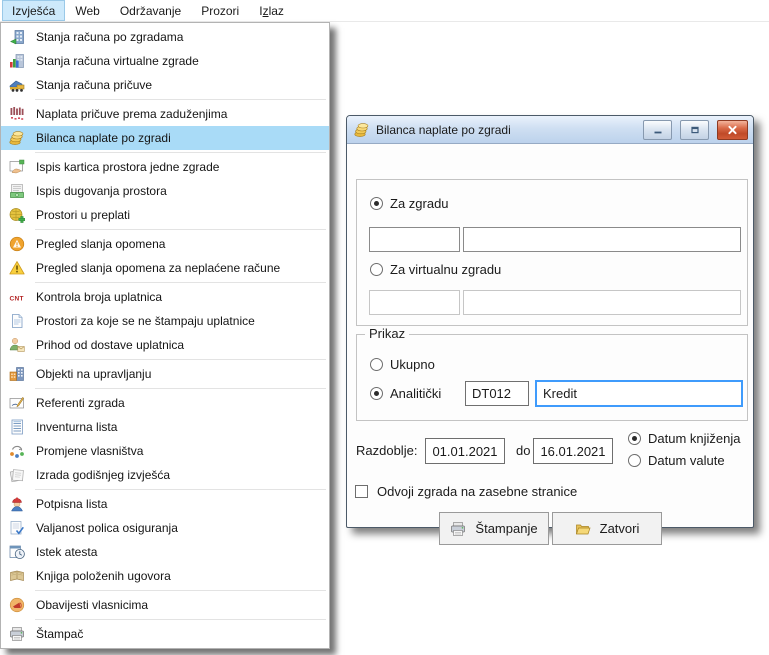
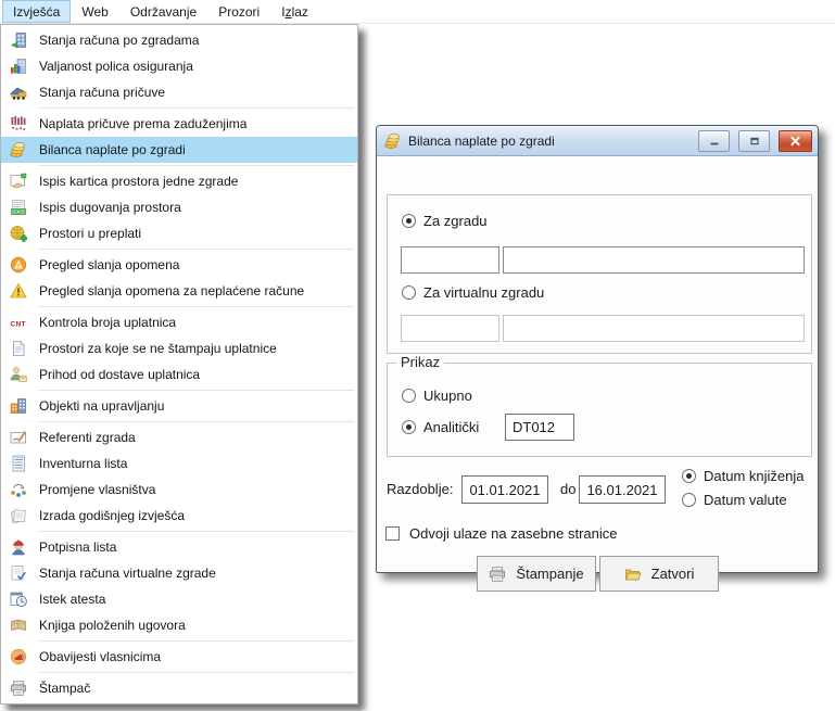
  Izvješća
  Web
  Održavanje
  Prozori
  I
  z
  laz
  Stanja računa po zgradama
- Stanja računa virtualne zgrade
+ Valjanost polica osiguranja
  Stanja računa pričuve
  Naplata pričuve prema zaduženjima
  Bilanca naplate po zgradi
  Ispis kartica prostora jedne zgrade
  Ispis dugovanja prostora
  Prostori u preplati
  Pregled slanja opomena
  Pregled slanja opomena za neplaćene račune
  Kontrola broja uplatnica
  Prostori za koje se ne štampaju uplatnice
  Prihod od dostave uplatnica
  Objekti na upravljanju
  Referenti zgrada
  Inventurna lista
  Promjene vlasništva
  Izrada godišnjeg izvješća
  Potpisna lista
- Valjanost polica osiguranja
+ Stanja računa virtualne zgrade
  Istek atesta
  Knjiga položenih ugovora
  Obavijesti vlasnicima
  Štampač
  Bilanca naplate po zgradi
  Za zgradu
  Za virtualnu zgradu
  Prikaz
  Ukupno
  Analitički
  DT012
- Kredit
  Razdoblje:
  01.01.2021
  do
  16.01.2021
  Datum knjiženja
  Datum valute
- Odvoji zgrada na zasebne stranice
+ Odvoji ulaze na zasebne stranice
  Štampanje
  Zatvori
